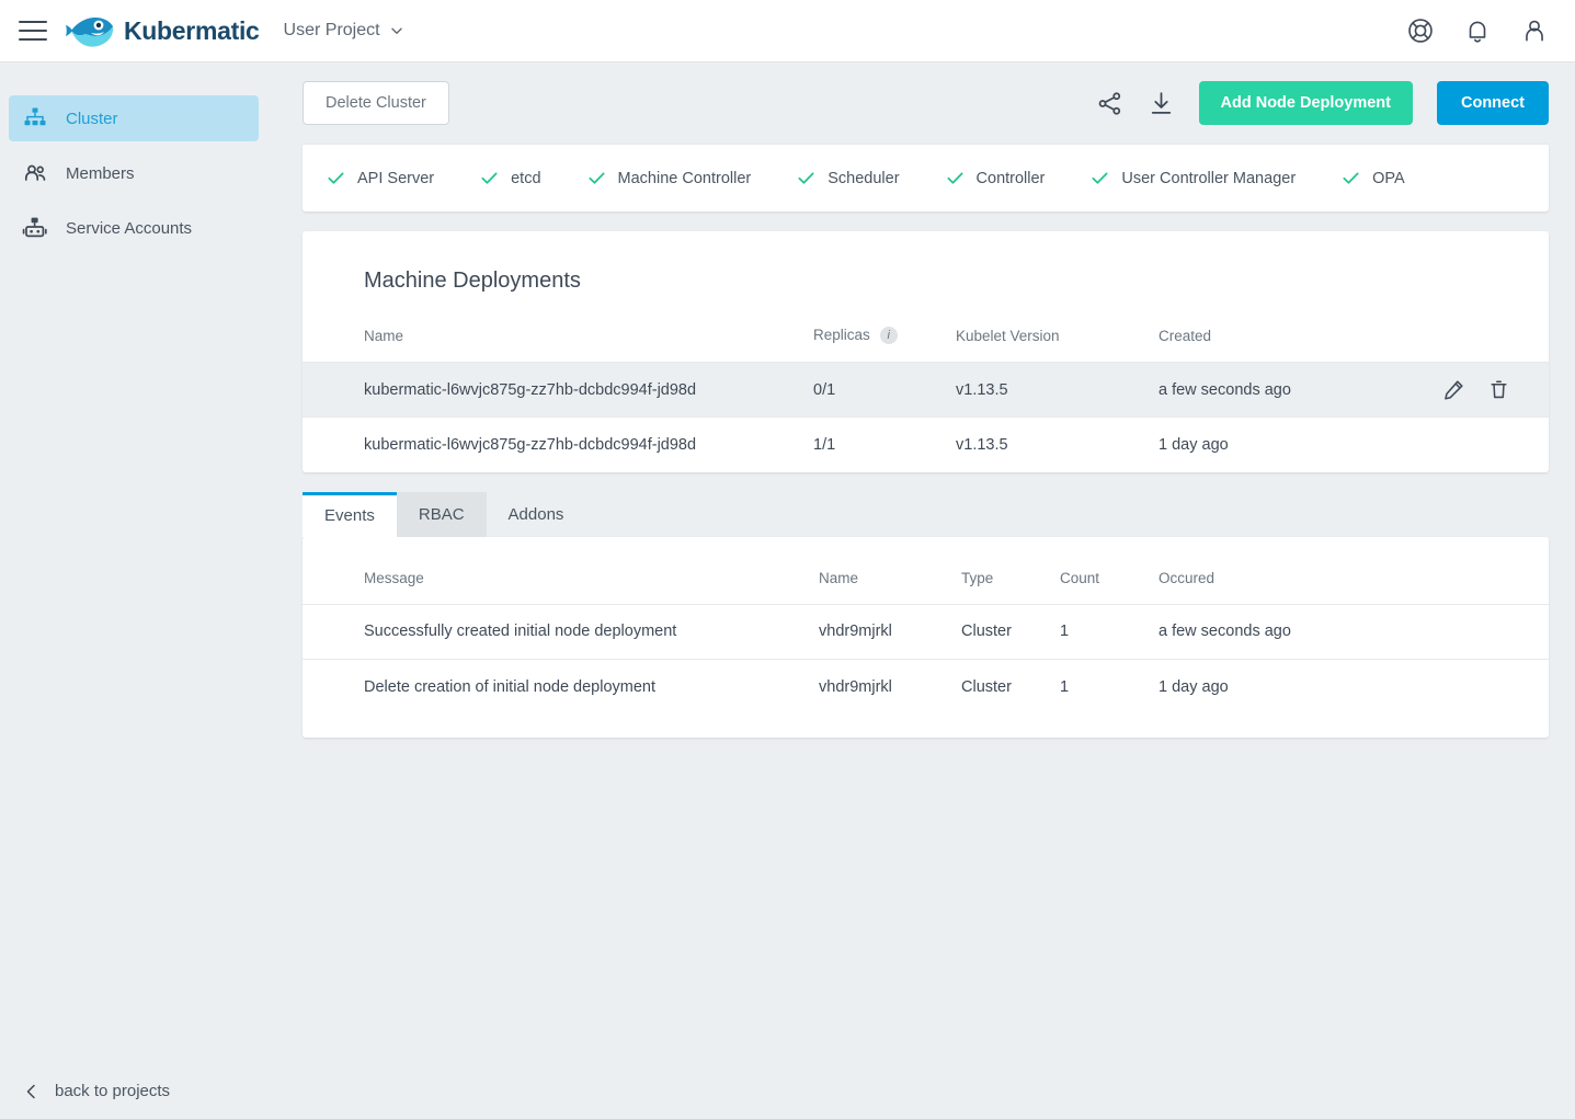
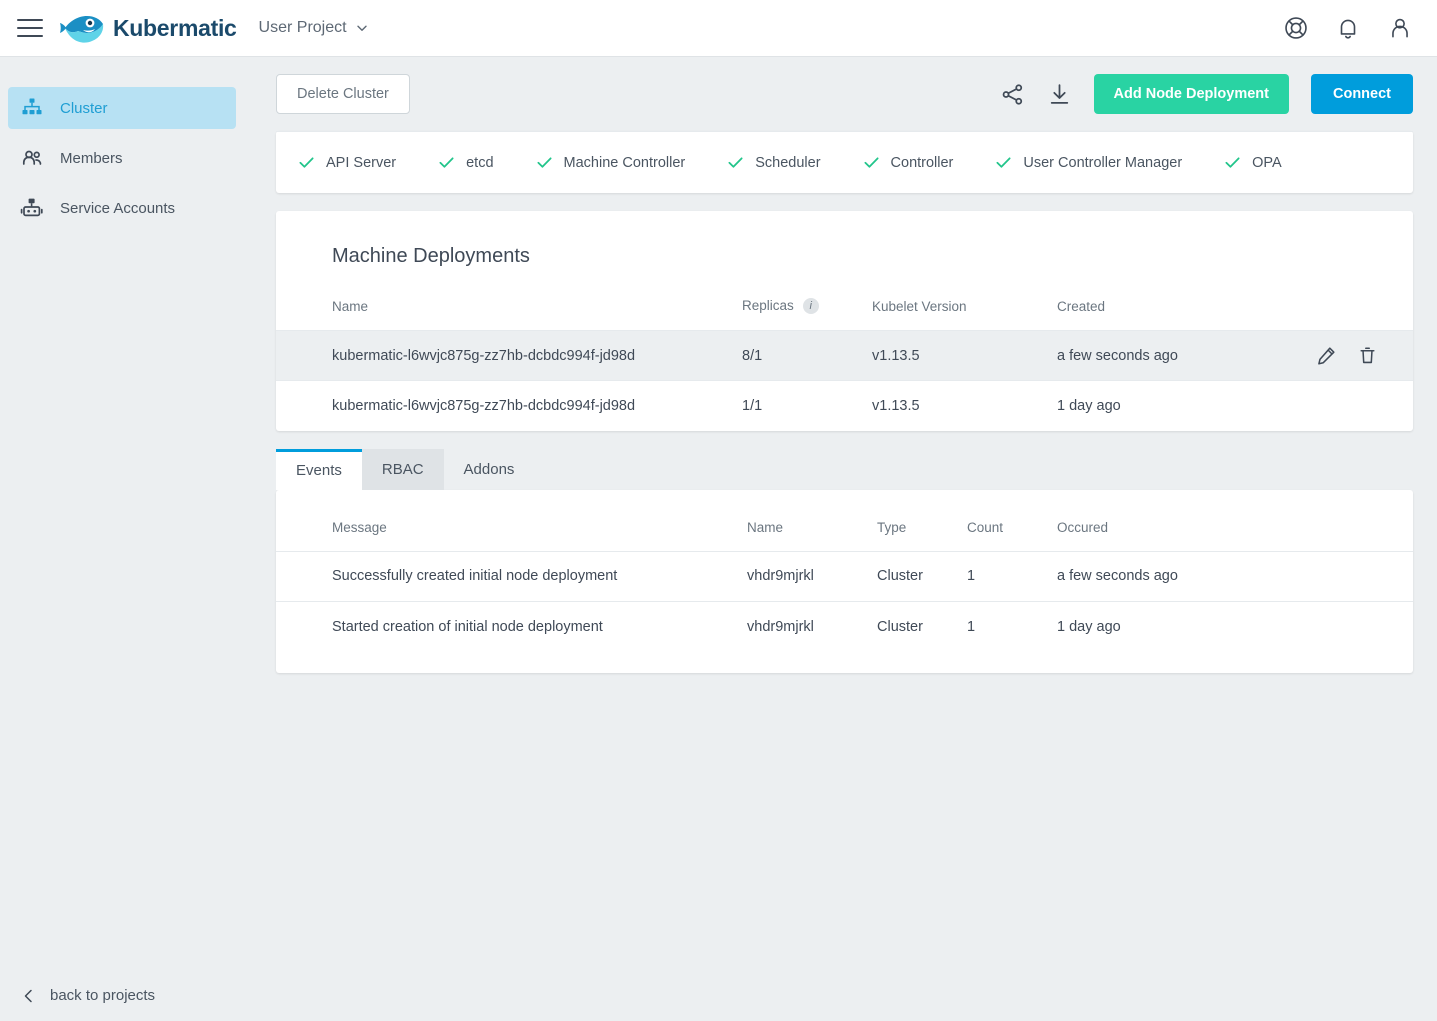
  Kubermatic
  User Project
  Cluster
  Members
  Service Accounts
  back to projects
  Delete Cluster
  Add Node Deployment
  Connect
  API Server
  etcd
  Machine Controller
  Scheduler
  Controller
  User Controller Manager
  OPA
  Machine Deployments
  	Name	Replicas i	Kubelet Version	Created
- 	kubermatic-l6wvjc875g-zz7hb-dcbdc994f-jd98d	0/1	v1.13.5	a few seconds ago
+ 	kubermatic-l6wvjc875g-zz7hb-dcbdc994f-jd98d	8/1	v1.13.5	a few seconds ago
  	kubermatic-l6wvjc875g-zz7hb-dcbdc994f-jd98d	1/1	v1.13.5	1 day ago
  Events
  RBAC
  Addons
  	Message	Name	Type	Count	Occured
  	Successfully created initial node deployment	vhdr9mjrkl	Cluster	1	a few seconds ago
- 	Delete creation of initial node deployment	vhdr9mjrkl	Cluster	1	1 day ago
+ 	Started creation of initial node deployment	vhdr9mjrkl	Cluster	1	1 day ago
